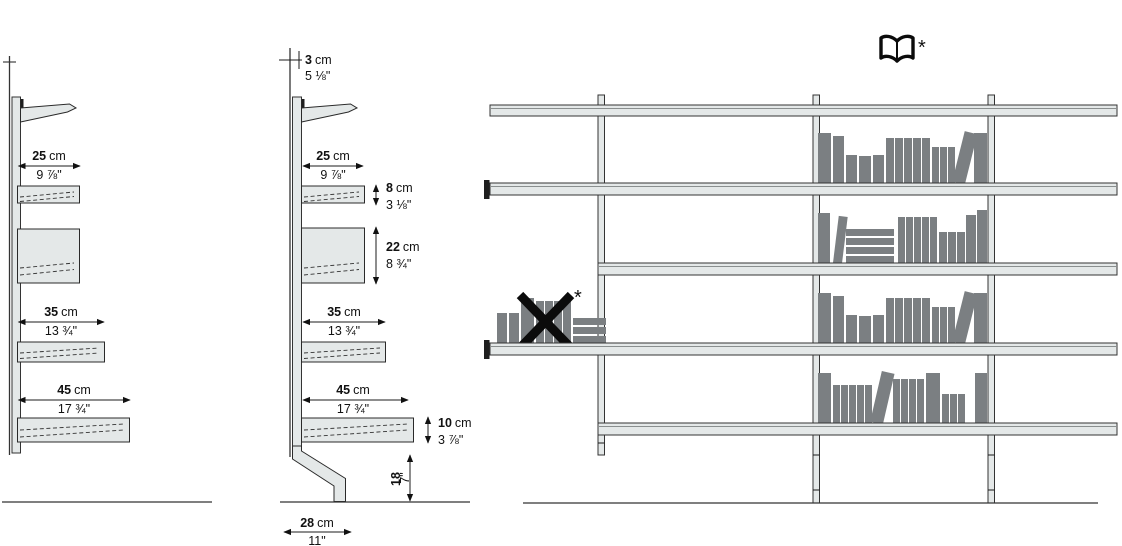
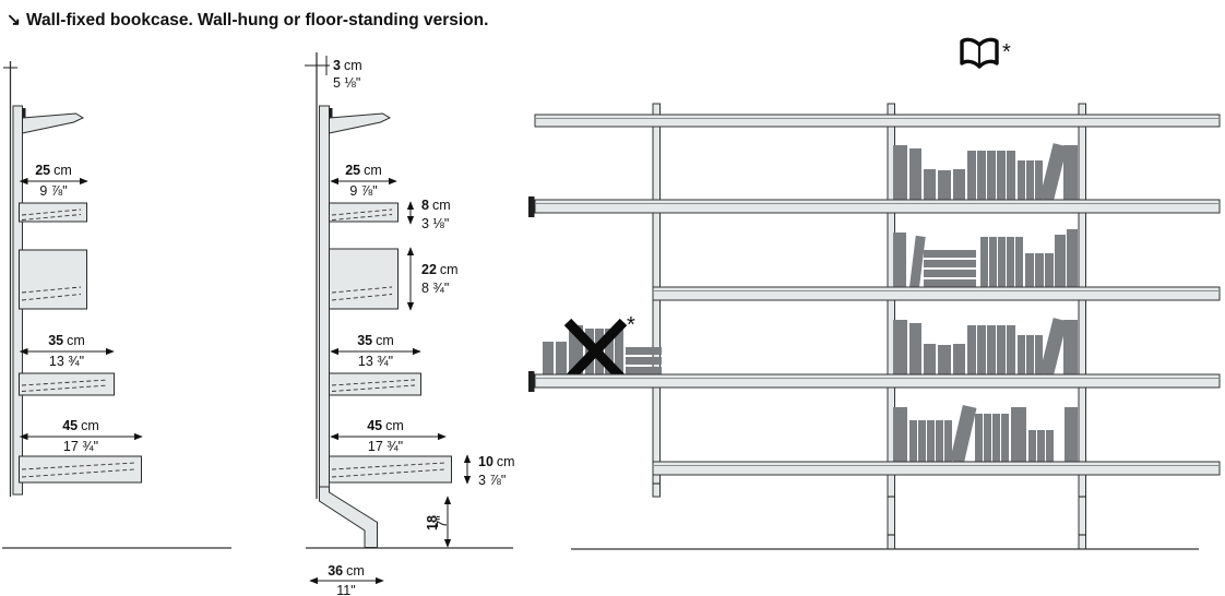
+ ↘ Wall-fixed bookcase. Wall-hung or floor-standing version.
  25 cm
  9 ⅞"
  35 cm
  13 ¾"
  45 cm
  17 ¾"
  3 cm
  5 ⅛"
  25 cm
  9 ⅞"
  8 cm
  3 ⅛"
  22 cm
  8 ¾"
  35 cm
  13 ¾"
  45 cm
  17 ¾"
  10 cm
  3 ⅞"
- 28 cm
+ 36 cm
  11"
  *
  *
